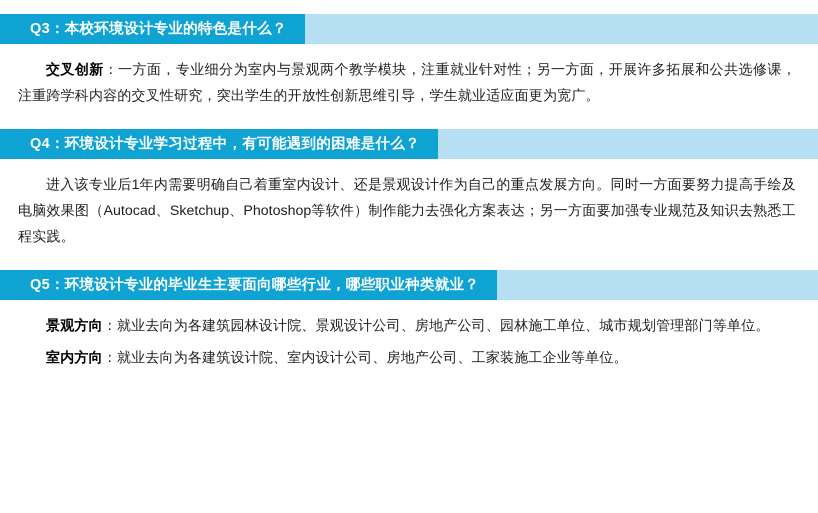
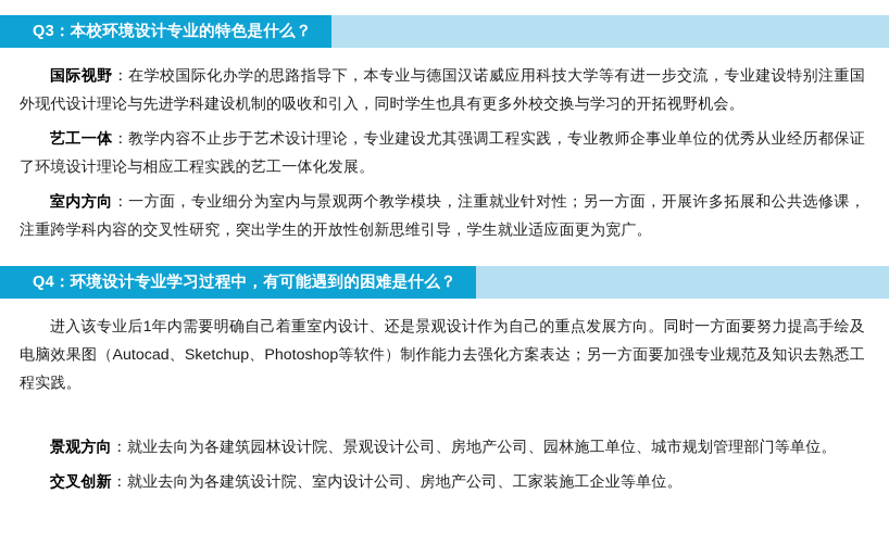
  Q3：本校环境设计专业的特色是什么？
+ 国际视野：在学校国际化办学的思路指导下，本专业与德国汉诺威应用科技大学等有进一步交流，专业建设特别注重国外现代设计理论与先进学科建设机制的吸收和引入，同时学生也具有更多外校交换与学习的开拓视野机会。
+ 艺工一体：教学内容不止步于艺术设计理论，专业建设尤其强调工程实践，专业教师企事业单位的优秀从业经历都保证了环境设计理论与相应工程实践的艺工一体化发展。
- 交叉创新：一方面，专业细分为室内与景观两个教学模块，注重就业针对性；另一方面，开展许多拓展和公共选修课，注重跨学科内容的交叉性研究，突出学生的开放性创新思维引导，学生就业适应面更为宽广。
+ 室内方向：一方面，专业细分为室内与景观两个教学模块，注重就业针对性；另一方面，开展许多拓展和公共选修课，注重跨学科内容的交叉性研究，突出学生的开放性创新思维引导，学生就业适应面更为宽广。
  Q4：环境设计专业学习过程中，有可能遇到的困难是什么？
  进入该专业后1年内需要明确自己着重室内设计、还是景观设计作为自己的重点发展方向。同时一方面要努力提高手绘及电脑效果图（Autocad、Sketchup、Photoshop等软件）制作能力去强化方案表达；另一方面要加强专业规范及知识去熟悉工程实践。
- Q5：环境设计专业的毕业生主要面向哪些行业，哪些职业种类就业？
  景观方向：就业去向为各建筑园林设计院、景观设计公司、房地产公司、园林施工单位、城市规划管理部门等单位。
- 室内方向：就业去向为各建筑设计院、室内设计公司、房地产公司、工家装施工企业等单位。
+ 交叉创新：就业去向为各建筑设计院、室内设计公司、房地产公司、工家装施工企业等单位。
